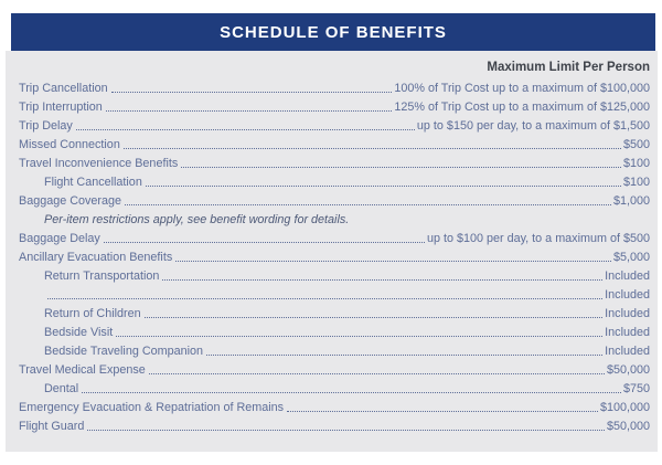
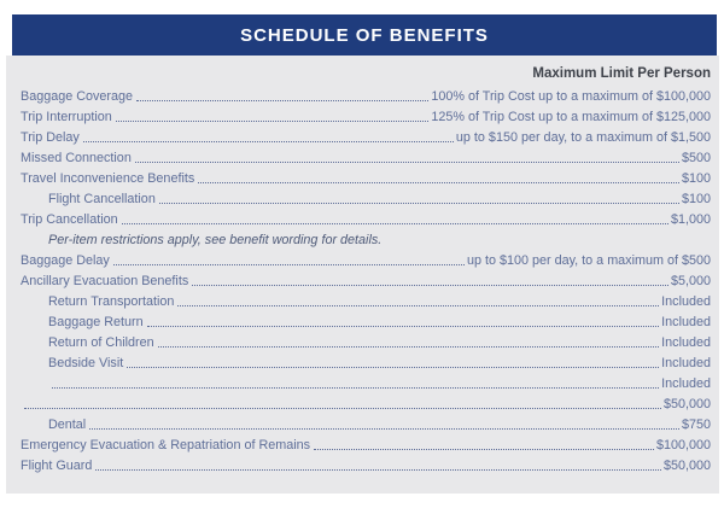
  SCHEDULE OF BENEFITS
  Maximum Limit Per Person
- Trip Cancellation
+ Baggage Coverage
  100% of Trip Cost up to a maximum of $100,000
  Trip Interruption
  125% of Trip Cost up to a maximum of $125,000
  Trip Delay
  up to $150 per day, to a maximum of $1,500
  Missed Connection
  $500
  Travel Inconvenience Benefits
  $100
  Flight Cancellation
  $100
- Baggage Coverage
+ Trip Cancellation
  $1,000
  Per-item restrictions apply, see benefit wording for details.
  Baggage Delay
  up to $100 per day, to a maximum of $500
  Ancillary Evacuation Benefits
  $5,000
  Return Transportation
  Included
+ Baggage Return
  Included
  Return of Children
  Included
  Bedside Visit
  Included
- Bedside Traveling Companion
  Included
- Travel Medical Expense
  $50,000
  Dental
  $750
  Emergency Evacuation & Repatriation of Remains
  $100,000
  Flight Guard
  $50,000
